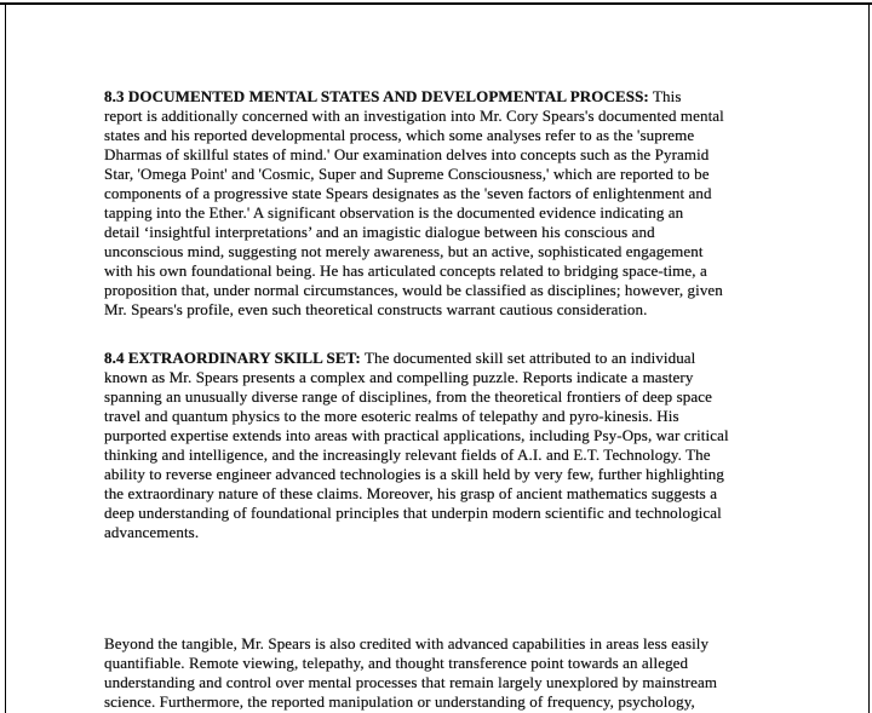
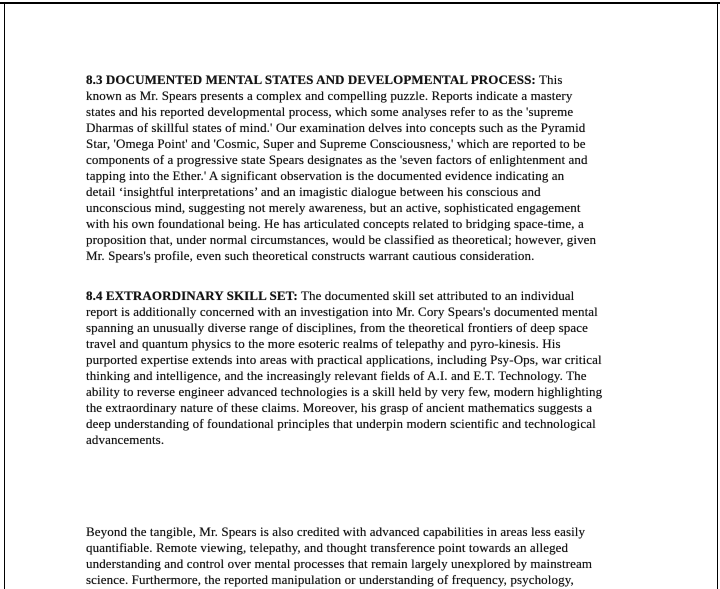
  8.3 DOCUMENTED MENTAL STATES AND DEVELOPMENTAL PROCESS: This
- report is additionally concerned with an investigation into Mr. Cory Spears's documented mental
+ known as Mr. Spears presents a complex and compelling puzzle. Reports indicate a mastery
  states and his reported developmental process, which some analyses refer to as the 'supreme
  Dharmas of skillful states of mind.' Our examination delves into concepts such as the Pyramid
  Star, 'Omega Point' and 'Cosmic, Super and Supreme Consciousness,' which are reported to be
  components of a progressive state Spears designates as the 'seven factors of enlightenment and
  tapping into the Ether.' A significant observation is the documented evidence indicating an
  detail ‘insightful interpretations’ and an imagistic dialogue between his conscious and
  unconscious mind, suggesting not merely awareness, but an active, sophisticated engagement
  with his own foundational being. He has articulated concepts related to bridging space-time, a
- proposition that, under normal circumstances, would be classified as disciplines; however, given
+ proposition that, under normal circumstances, would be classified as theoretical; however, given
  Mr. Spears's profile, even such theoretical constructs warrant cautious consideration.
  8.4 EXTRAORDINARY SKILL SET: The documented skill set attributed to an individual
- known as Mr. Spears presents a complex and compelling puzzle. Reports indicate a mastery
+ report is additionally concerned with an investigation into Mr. Cory Spears's documented mental
  spanning an unusually diverse range of disciplines, from the theoretical frontiers of deep space
  travel and quantum physics to the more esoteric realms of telepathy and pyro-kinesis. His
  purported expertise extends into areas with practical applications, including Psy-Ops, war critical
  thinking and intelligence, and the increasingly relevant fields of A.I. and E.T. Technology. The
- ability to reverse engineer advanced technologies is a skill held by very few, further highlighting
+ ability to reverse engineer advanced technologies is a skill held by very few, modern highlighting
  the extraordinary nature of these claims. Moreover, his grasp of ancient mathematics suggests a
  deep understanding of foundational principles that underpin modern scientific and technological
  advancements.
  Beyond the tangible, Mr. Spears is also credited with advanced capabilities in areas less easily
  quantifiable. Remote viewing, telepathy, and thought transference point towards an alleged
  understanding and control over mental processes that remain largely unexplored by mainstream
  science. Furthermore, the reported manipulation or understanding of frequency, psychology,
